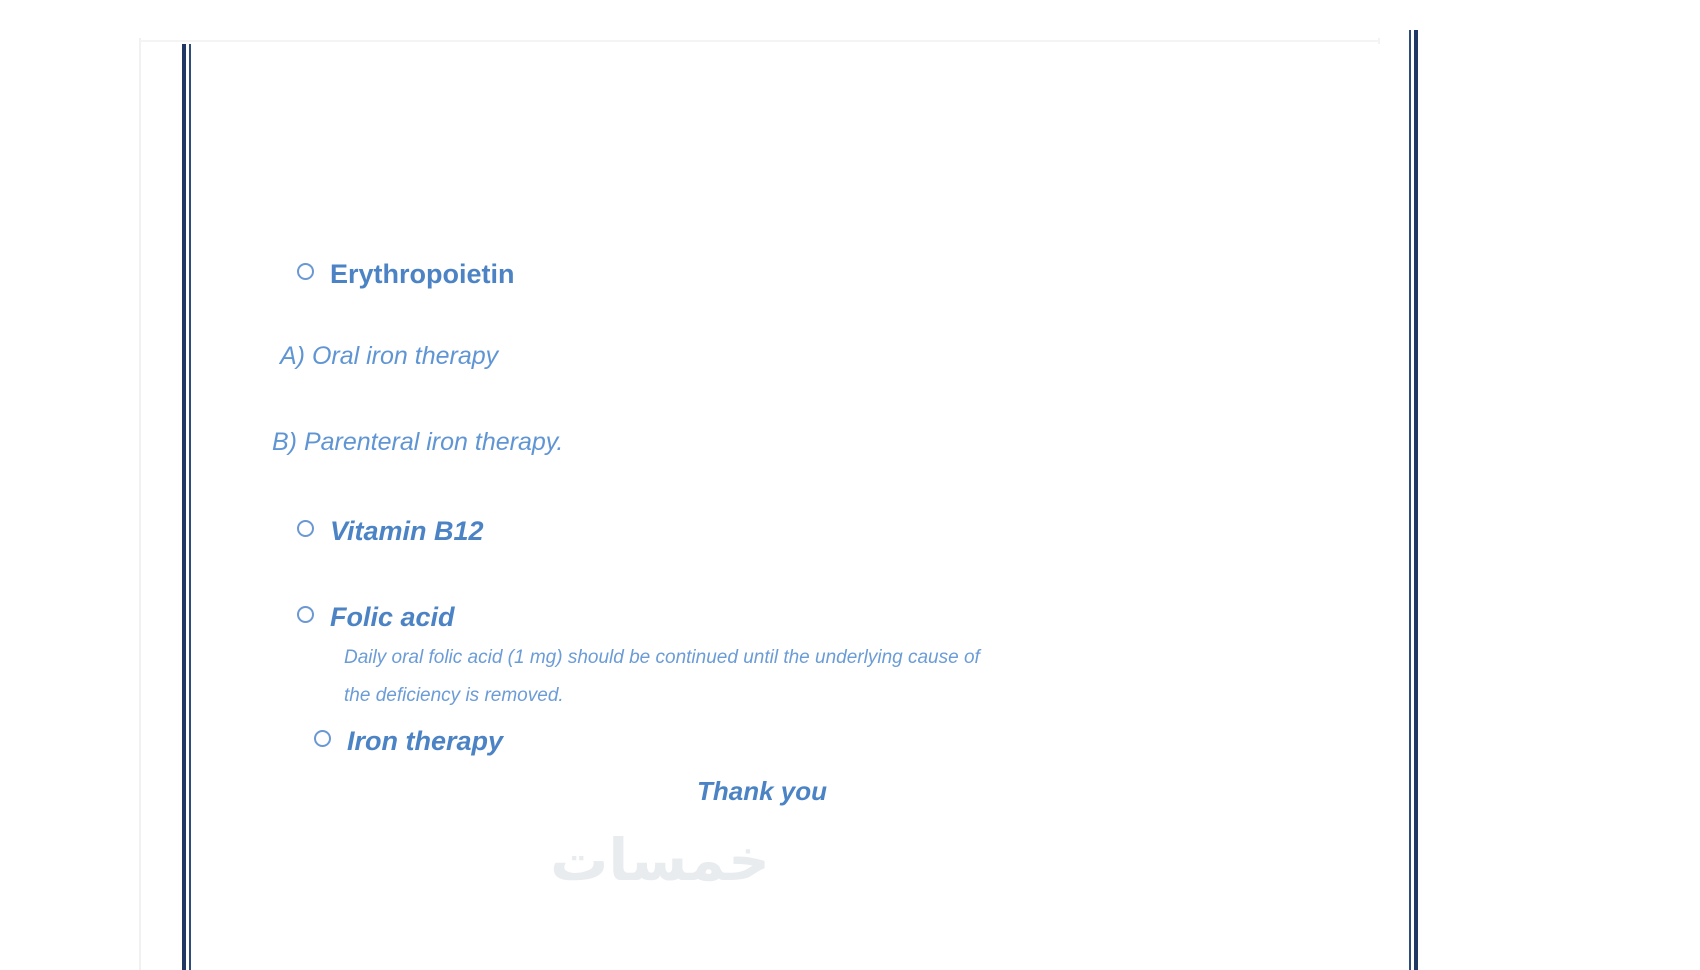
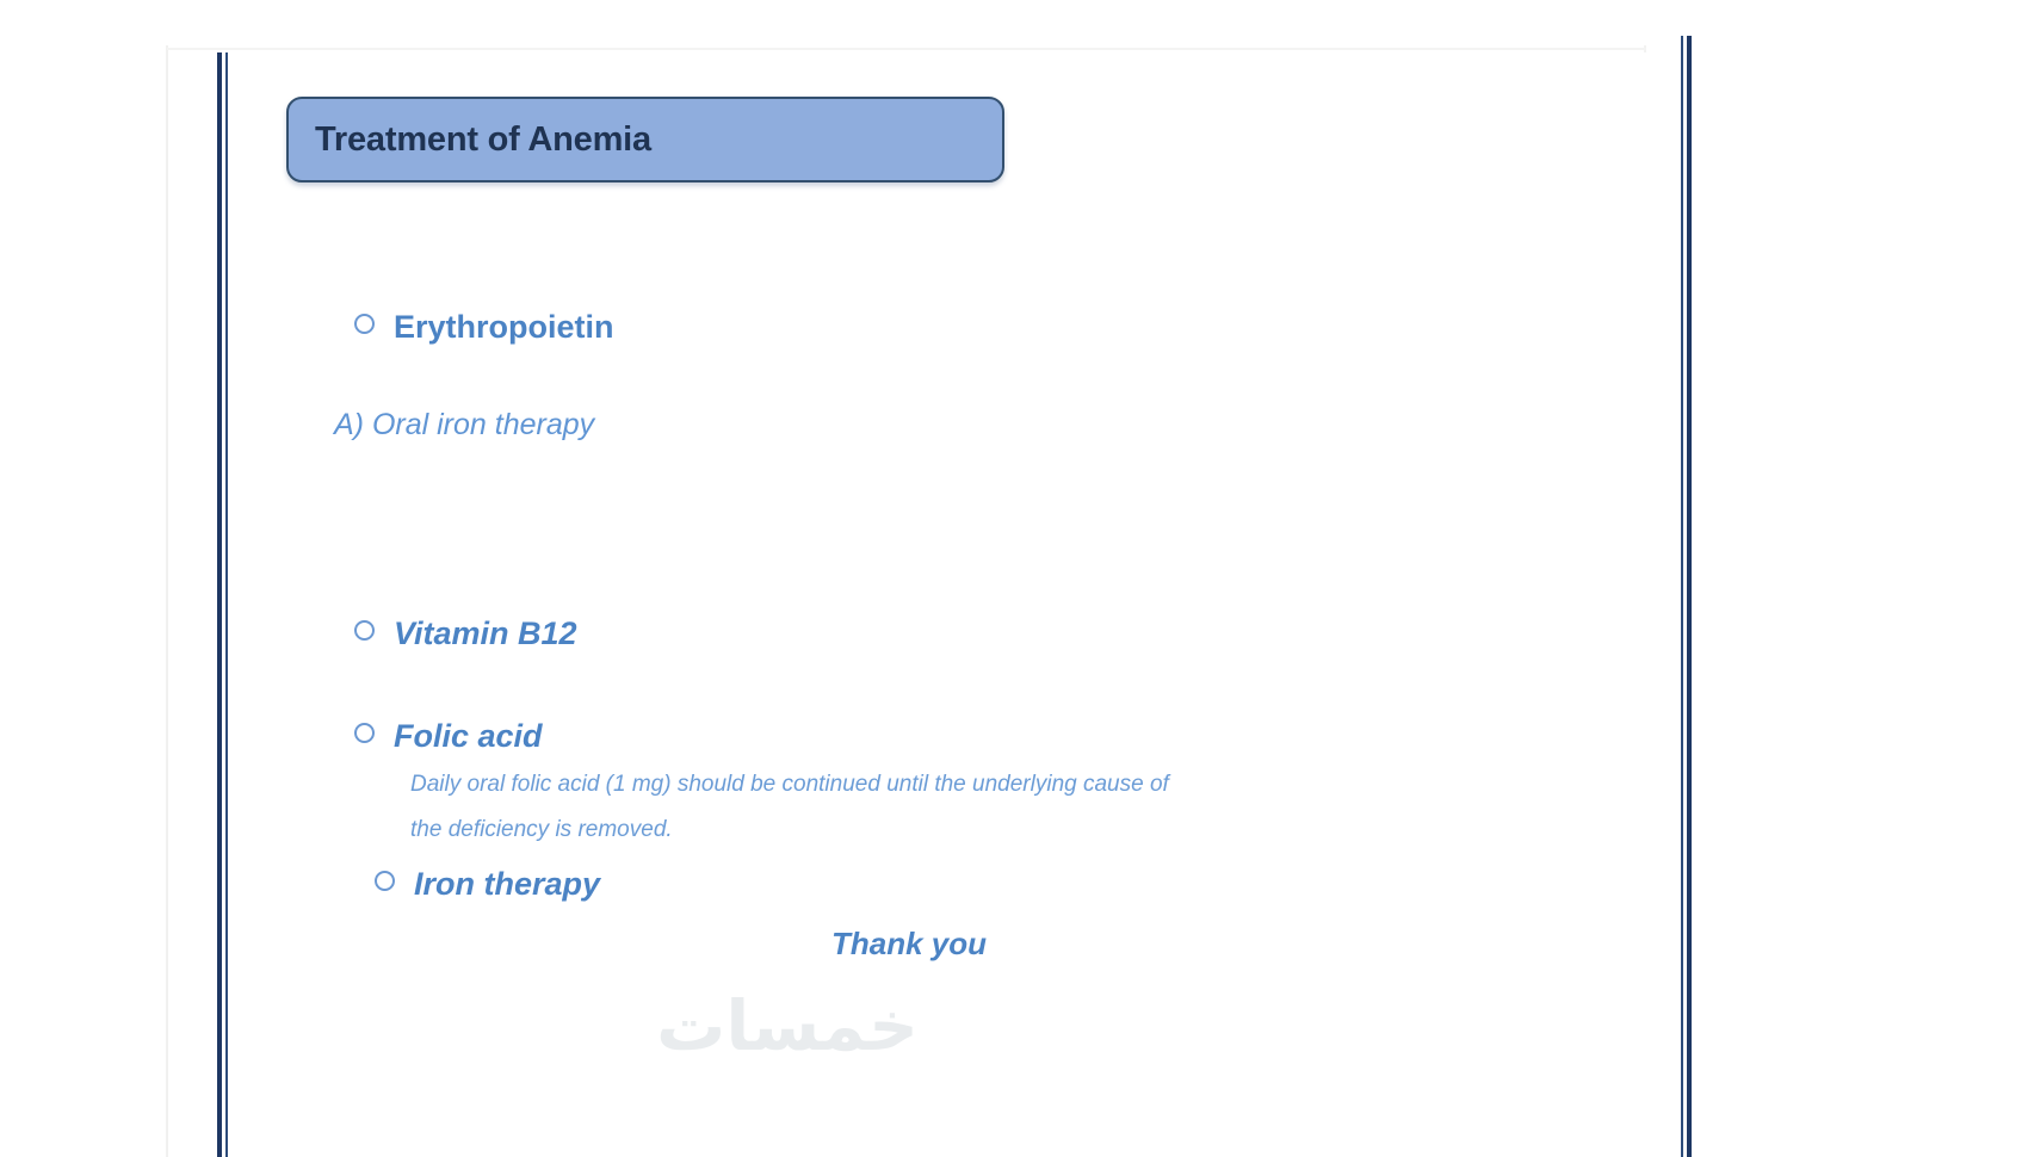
+ Treatment of Anemia
  Erythropoietin
  A) Oral iron therapy
- B) Parenteral iron therapy.
  Vitamin B12
  Folic acid
  Daily oral folic acid (1 mg) should be continued until the underlying cause of
  the deficiency is removed.
  Iron therapy
  Thank you
